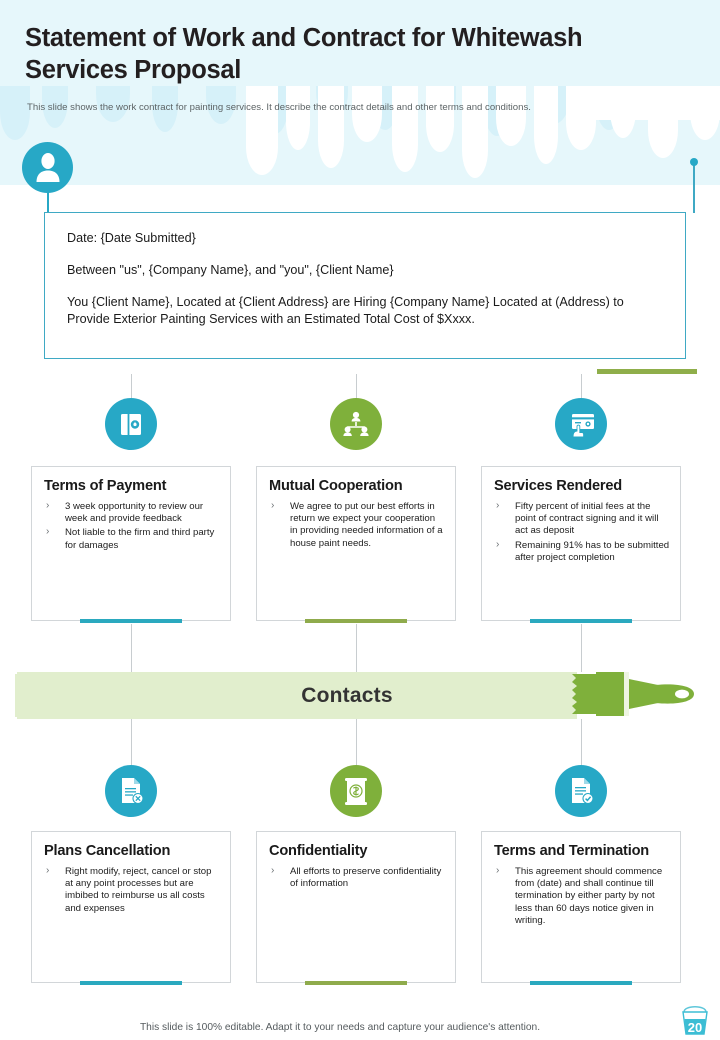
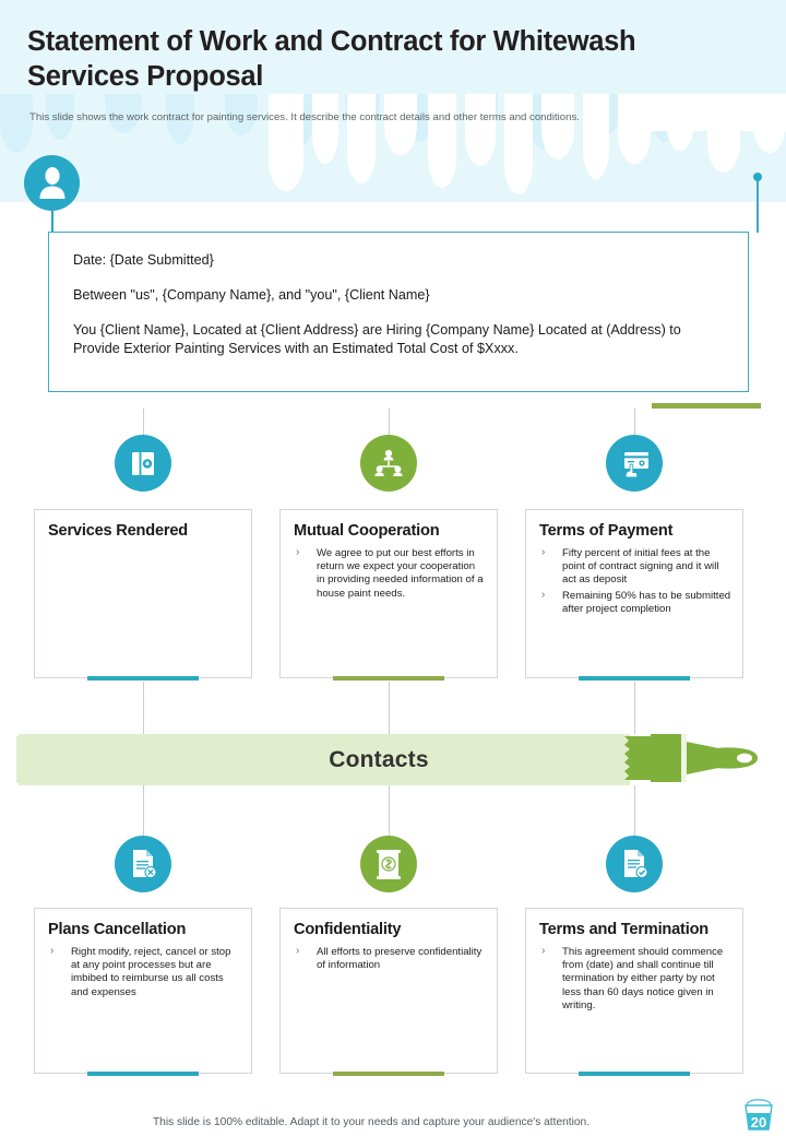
  Statement of Work and Contract for Whitewash Services Proposal
  This slide shows the work contract for painting services. It describe the contract details and other terms and conditions.
  Date: {Date Submitted}
  Between "us", {Company Name}, and "you", {Client Name}
  You {Client Name}, Located at {Client Address} are Hiring {Company Name} Located at (Address) to Provide Exterior Painting Services with an Estimated Total Cost of $Xxxx.
- Terms of Payment
+ Services Rendered
- 3 week opportunity to review our week and provide feedback
- Not liable to the firm and third party for damages
  Mutual Cooperation
  We agree to put our best efforts in return we expect your cooperation in providing needed information of a house paint needs.
- Services Rendered
+ Terms of Payment
  Fifty percent of initial fees at the point of contract signing and it will act as deposit
- Remaining 91% has to be submitted after project completion
+ Remaining 50% has to be submitted after project completion
  Contacts
  Plans Cancellation
  Right modify, reject, cancel or stop at any point processes but are imbibed to reimburse us all costs and expenses
  Confidentiality
  All efforts to preserve confidentiality of information
  Terms and Termination
  This agreement should commence from (date) and shall continue till termination by either party by not less than 60 days notice given in writing.
  This slide is 100% editable. Adapt it to your needs and capture your audience's attention.
  20
